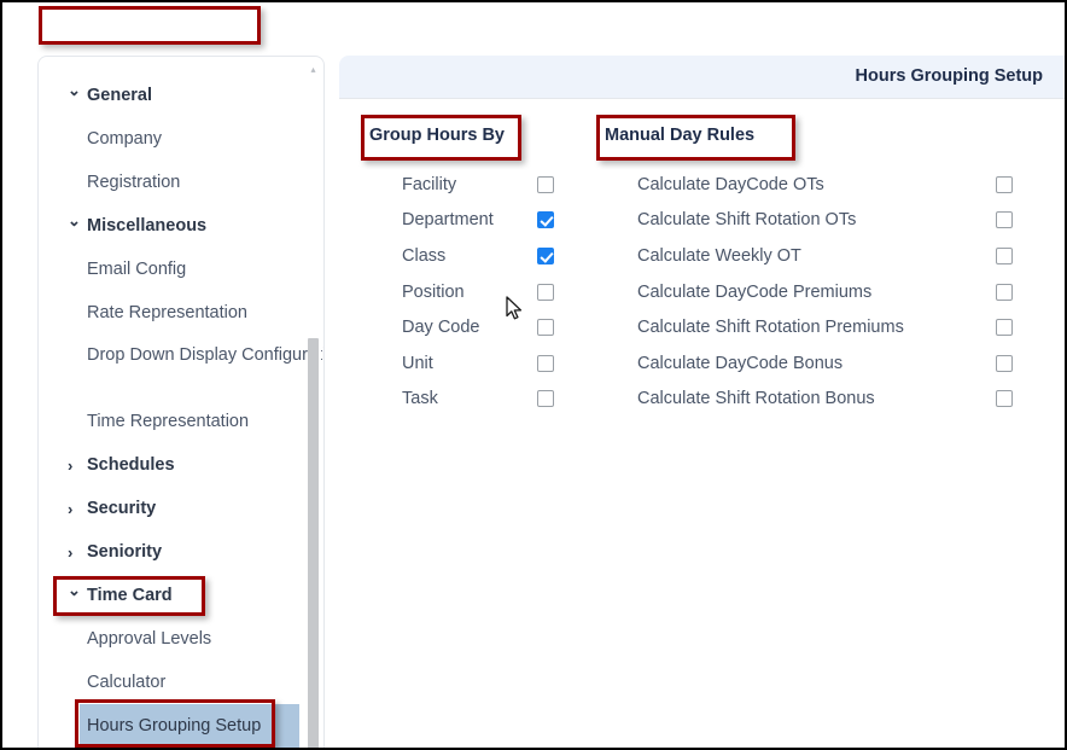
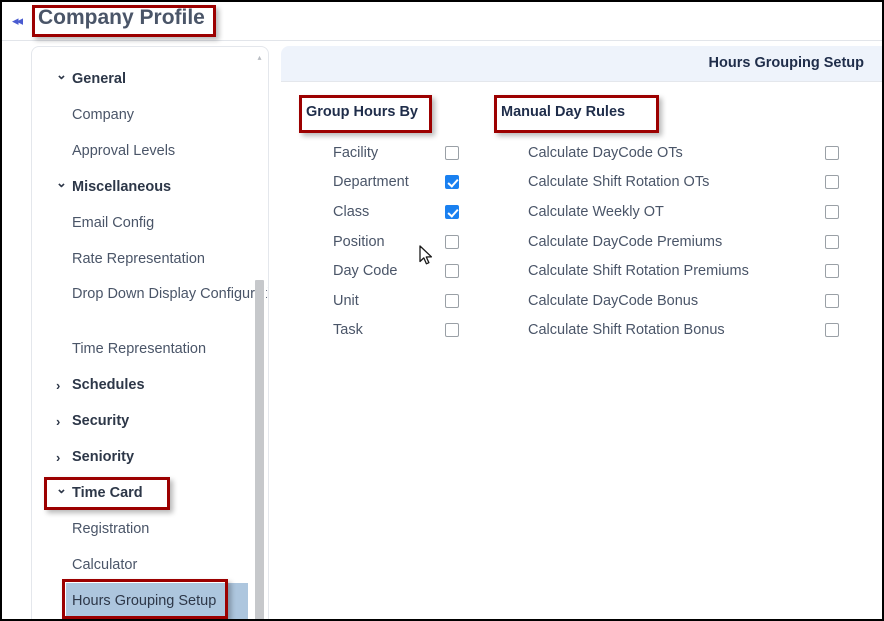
+ ◂◂
+ Company Profile
  ⌄
  General
  Company
- Registration
+ Approval Levels
  ⌄
  Miscellaneous
  Email Config
  Rate Representation
  Drop Down Display Configur
  Time Representation
  ›
  Schedules
  ›
  Security
  ›
  Seniority
  ⌄
  Time Card
- Approval Levels
+ Registration
  Calculator
  Hours Grouping Setup
  ▴
  Hours Grouping Setup
  Group Hours By
  Facility
  Department
  Class
  Position
  Day Code
  Unit
  Task
  Manual Day Rules
  Calculate DayCode OTs
  Calculate Shift Rotation OTs
  Calculate Weekly OT
  Calculate DayCode Premiums
  Calculate Shift Rotation Premiums
  Calculate DayCode Bonus
  Calculate Shift Rotation Bonus
